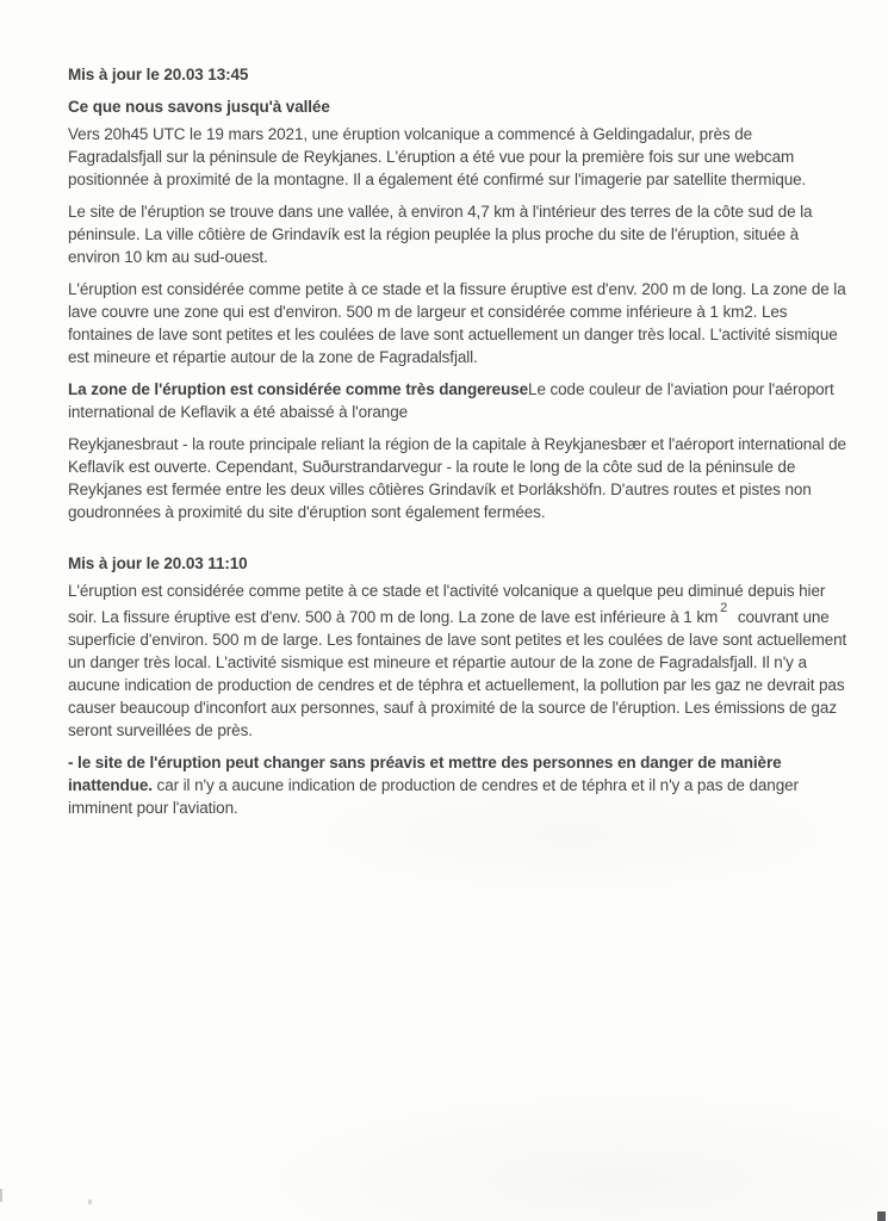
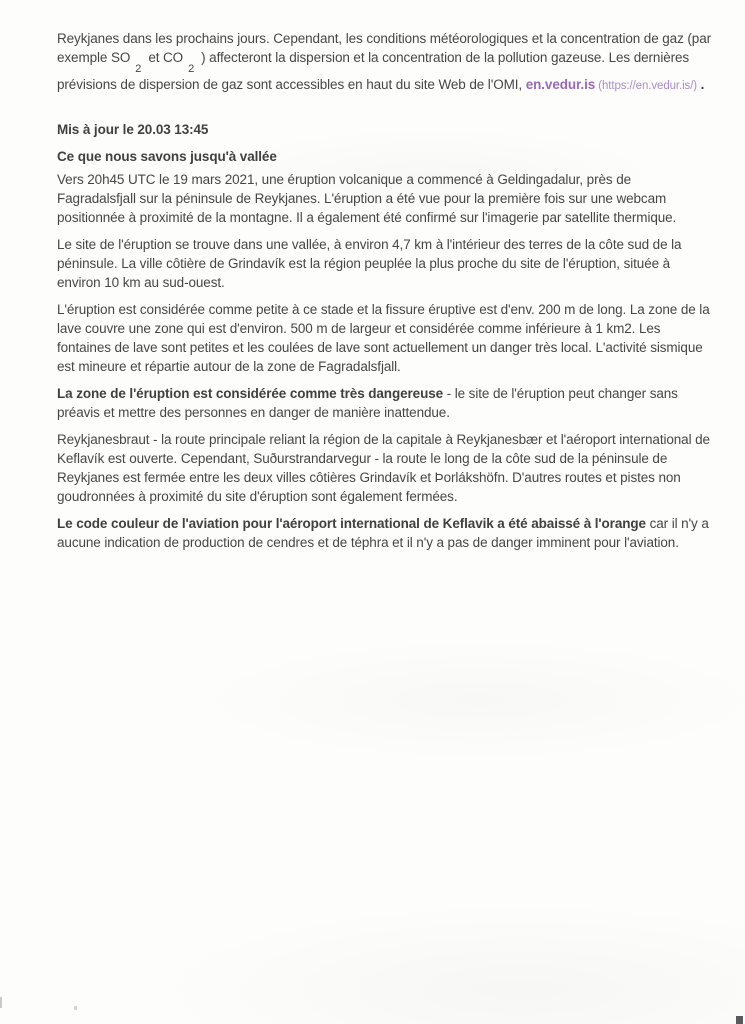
+ Reykjanes dans les prochains jours. Cependant, les conditions météorologiques et la concentration de gaz (par exemple SO2et CO2) affecteront la dispersion et la concentration de la pollution gazeuse. Les dernières prévisions de dispersion de gaz sont accessibles en haut du site Web de l'OMI, en.vedur.is (https://en.vedur.is/) .
  Mis à jour le 20.03 13:45
  Ce que nous savons jusqu'à vallée
  Vers 20h45 UTC le 19 mars 2021, une éruption volcanique a commencé à Geldingadalur, près de Fagradalsfjall sur la péninsule de Reykjanes. L'éruption a été vue pour la première fois sur une webcam positionnée à proximité de la montagne. Il a également été confirmé sur l'imagerie par satellite thermique.
  Le site de l'éruption se trouve dans une vallée, à environ 4,7 km à l'intérieur des terres de la côte sud de la péninsule. La ville côtière de Grindavík est la région peuplée la plus proche du site de l'éruption, située à environ 10 km au sud-ouest.
  L'éruption est considérée comme petite à ce stade et la fissure éruptive est d'env. 200 m de long. La zone de la lave couvre une zone qui est d'environ. 500 m de largeur et considérée comme inférieure à 1 km2. Les fontaines de lave sont petites et les coulées de lave sont actuellement un danger très local. L'activité sismique est mineure et répartie autour de la zone de Fagradalsfjall.
- La zone de l'éruption est considérée comme très dangereuseLe code couleur de l'aviation pour l'aéroport international de Keflavik a été abaissé à l'orange
+ La zone de l'éruption est considérée comme très dangereuse - le site de l'éruption peut changer sans préavis et mettre des personnes en danger de manière inattendue.
  Reykjanesbraut - la route principale reliant la région de la capitale à Reykjanesbær et l'aéroport international de Keflavík est ouverte. Cependant, Suðurstrandarvegur - la route le long de la côte sud de la péninsule de Reykjanes est fermée entre les deux villes côtières Grindavík et Þorlákshöfn. D'autres routes et pistes non goudronnées à proximité du site d'éruption sont également fermées.
- Mis à jour le 20.03 11:10
- L'éruption est considérée comme petite à ce stade et l'activité volcanique a quelque peu diminué depuis hier soir. La fissure éruptive est d'env. 500 à 700 m de long. La zone de lave est inférieure à 1 km2 couvrant une superficie d'environ. 500 m de large. Les fontaines de lave sont petites et les coulées de lave sont actuellement un danger très local. L'activité sismique est mineure et répartie autour de la zone de Fagradalsfjall. Il n'y a aucune indication de production de cendres et de téphra et actuellement, la pollution par les gaz ne devrait pas causer beaucoup d'inconfort aux personnes, sauf à proximité de la source de l'éruption. Les émissions de gaz seront surveillées de près.
- - le site de l'éruption peut changer sans préavis et mettre des personnes en danger de manière inattendue. car il n'y a aucune indication de production de cendres et de téphra et il n'y a pas de danger imminent pour l'aviation.
+ Le code couleur de l'aviation pour l'aéroport international de Keflavik a été abaissé à l'orange car il n'y a aucune indication de production de cendres et de téphra et il n'y a pas de danger imminent pour l'aviation.
